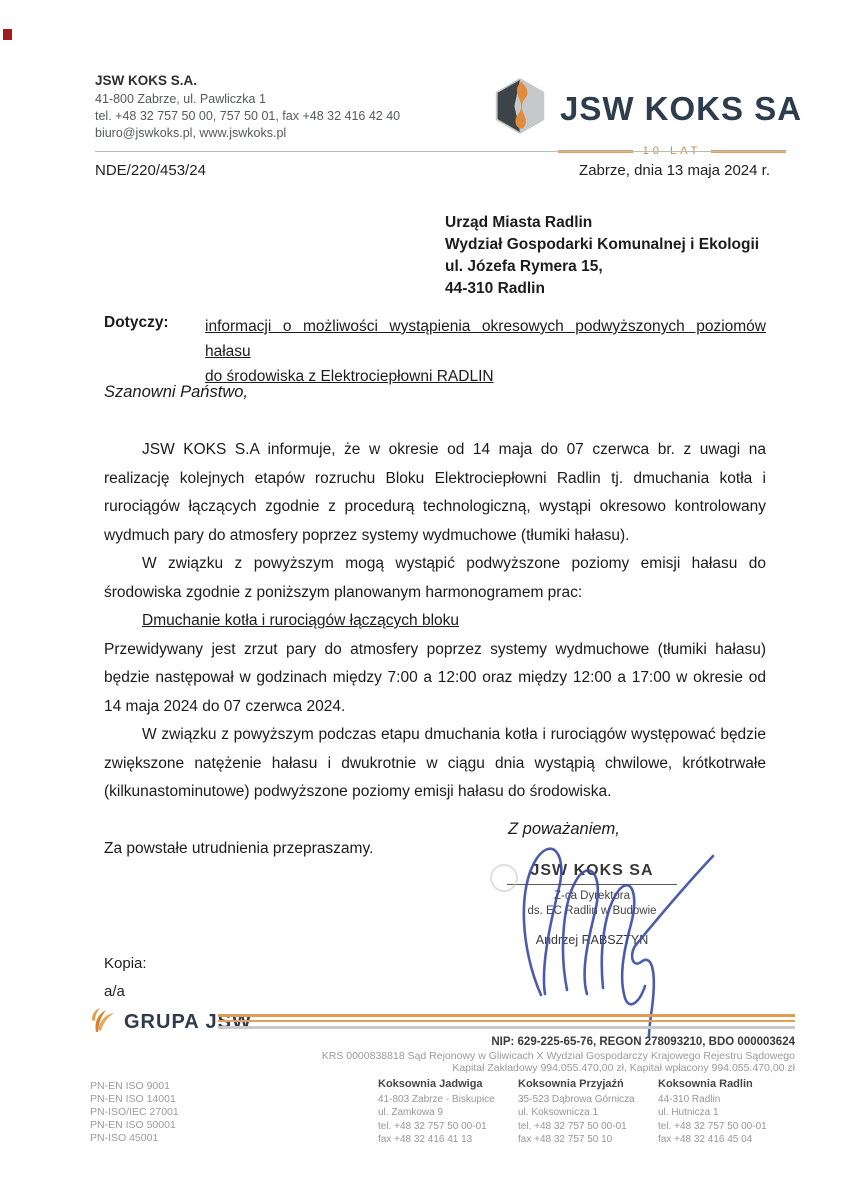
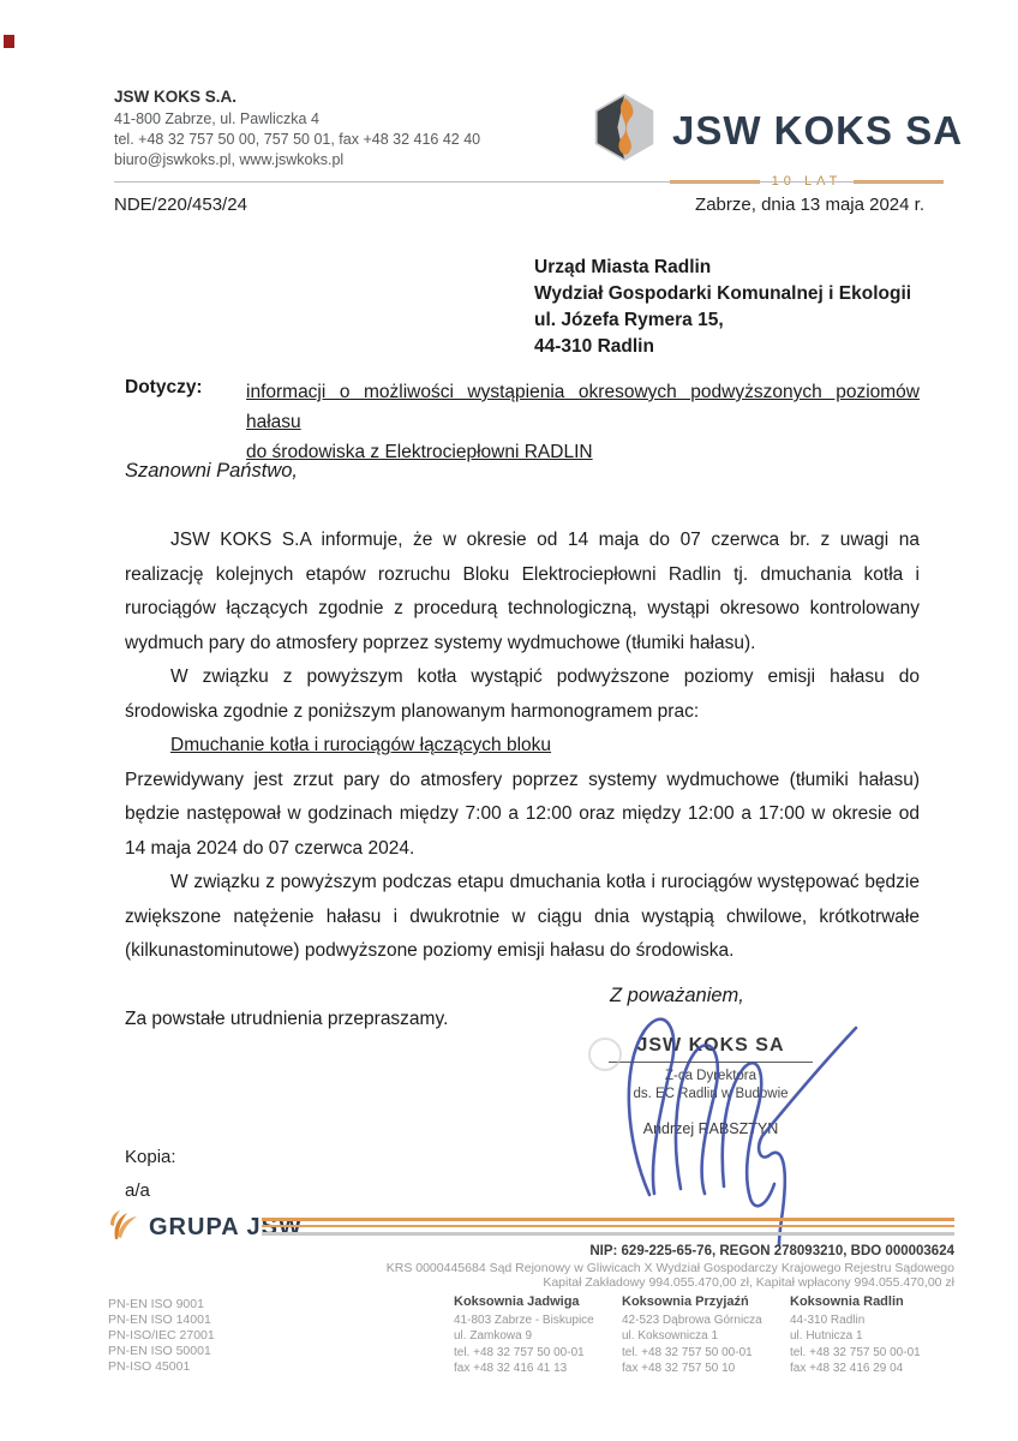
  JSW KOKS S.A.
- 41-800 Zabrze, ul. Pawliczka 1
+ 41-800 Zabrze, ul. Pawliczka 4
  tel. +48 32 757 50 00, 757 50 01, fax +48 32 416 42 40
  biuro@jswkoks.pl, www.jswkoks.pl
  JSW KOKS SA
  NDE/220/453/24
  Zabrze, dnia 13 maja 2024 r.
  Urząd Miasta Radlin
  Wydział Gospodarki Komunalnej i Ekologii
  ul. Józefa Rymera 15,
  44-310 Radlin
  Dotyczy:
  informacji o możliwości wystąpienia okresowych podwyższonych poziomów hałasu
  do środowiska z Elektrociepłowni RADLIN
  Szanowni Państwo,
  JSW KOKS S.A informuje, że w okresie od 14 maja do 07 czerwca br. z uwagi na realizację kolejnych etapów rozruchu Bloku Elektrociepłowni Radlin tj. dmuchania kotła i rurociągów łączących zgodnie z procedurą technologiczną, wystąpi okresowo kontrolowany wydmuch pary do atmosfery poprzez systemy wydmuchowe (tłumiki hałasu).
- W związku z powyższym mogą wystąpić podwyższone poziomy emisji hałasu do środowiska zgodnie z poniższym planowanym harmonogramem prac:
+ W związku z powyższym kotła wystąpić podwyższone poziomy emisji hałasu do środowiska zgodnie z poniższym planowanym harmonogramem prac:
  Dmuchanie kotła i rurociągów łączących bloku
  Przewidywany jest zrzut pary do atmosfery poprzez systemy wydmuchowe (tłumiki hałasu) będzie następował w godzinach między 7:00 a 12:00 oraz między 12:00 a 17:00 w okresie od 14 maja 2024 do 07 czerwca 2024.
  W związku z powyższym podczas etapu dmuchania kotła i rurociągów występować będzie zwiększone natężenie hałasu i dwukrotnie w ciągu dnia wystąpią chwilowe, krótkotrwałe (kilkunastominutowe) podwyższone poziomy emisji hałasu do środowiska.
  Za powstałe utrudnienia przepraszamy.
  Z poważaniem,
  JS KOKS SA
  -ca Dyrektora
  ds. EC Radli w Budowie
  Adrzej RASZYN
  Kopia:
  a/a
  GRUPA JSW
  NIP: 629-225-65-76, REGON 278093210, BDO 000003624
- KRS 0000838818 Sąd Rejonowy w Gliwicach X Wydział Gospodarczy Krajowego Rejestru Sądowego
+ KRS 0000445684 Sąd Rejonowy w Gliwicach X Wydział Gospodarczy Krajowego Rejestru Sądowego
  Kapitał Zakładowy 994.055.470,00 zł, Kapitał wpłacony 994.055.470,00 zł
  PN-EN ISO 9001
  PN-EN ISO 14001
  PN-ISO/IEC 27001
  PN-EN ISO 50001
  PN-ISO 45001
  Koksownia Jadwiga
  41-803 Zabrze - Biskupice
  ul. Zamkowa 9
  tel. +48 32 757 50 00-01
  fax +48 32 416 41 13
  Koksownia Przyjaźń
- 35-523 Dąbrowa Górnicza
+ 42-523 Dąbrowa Górnicza
  ul. Koksownicza 1
  tel. +48 32 757 50 00-01
  fax +48 32 757 50 10
  Koksownia Radlin
  44-310 Radlin
  ul. Hutnicza 1
  tel. +48 32 757 50 00-01
- fax +48 32 416 45 04
+ fax +48 32 416 29 04
